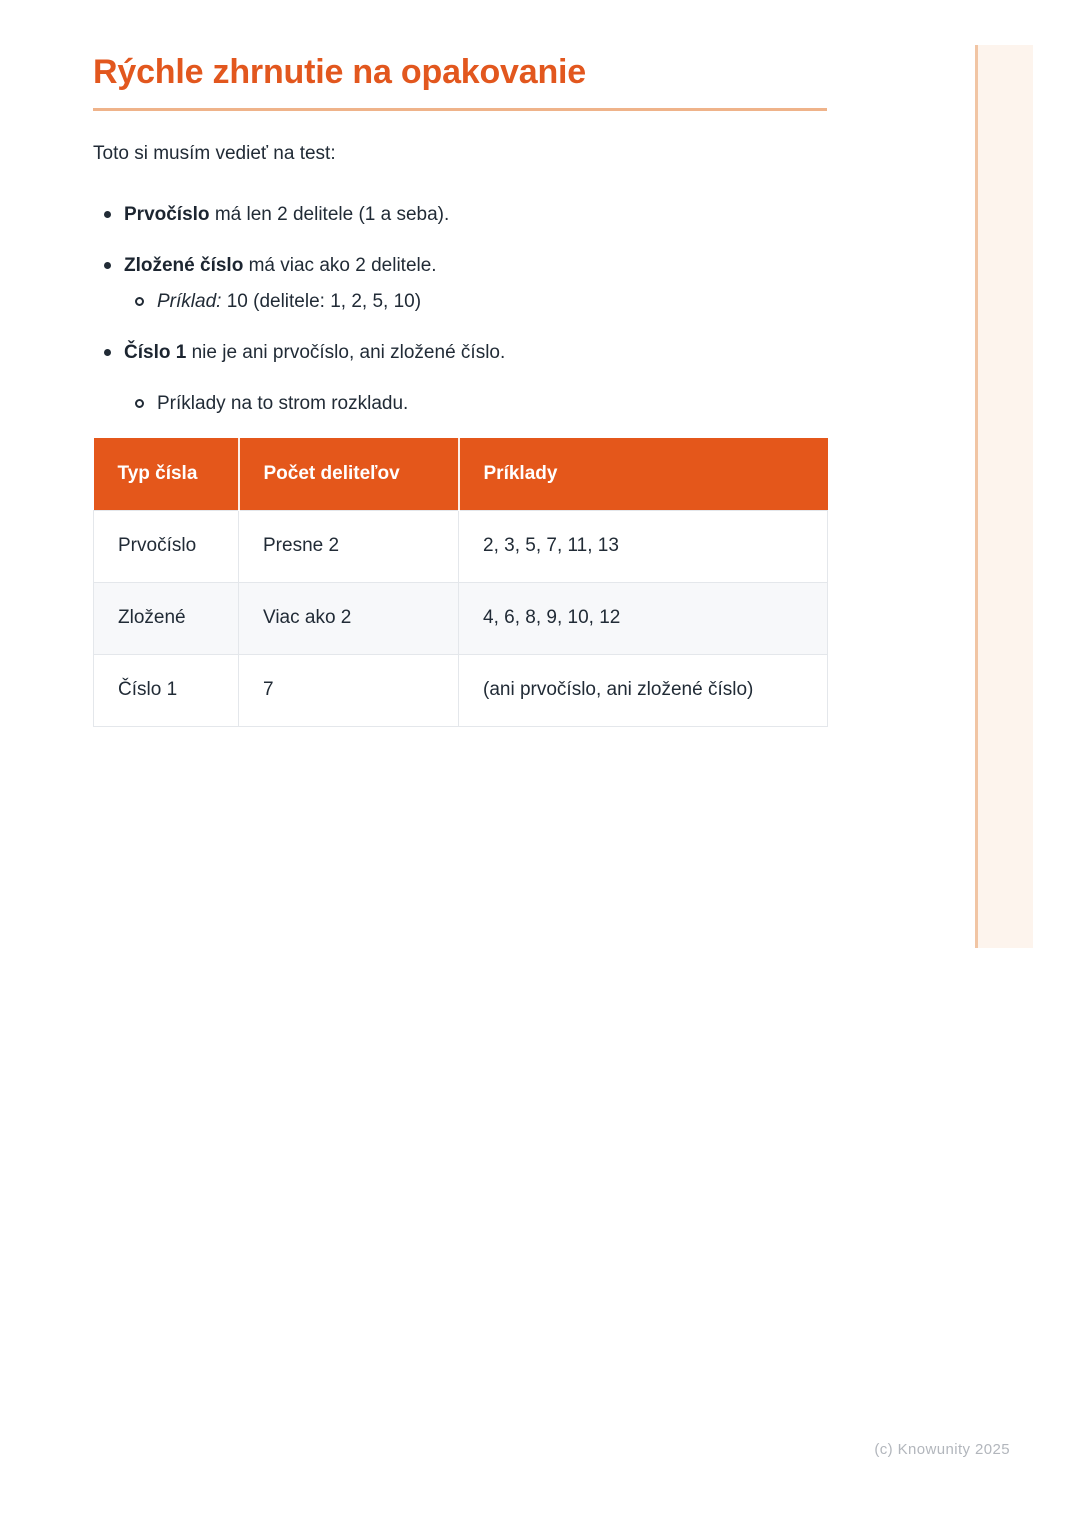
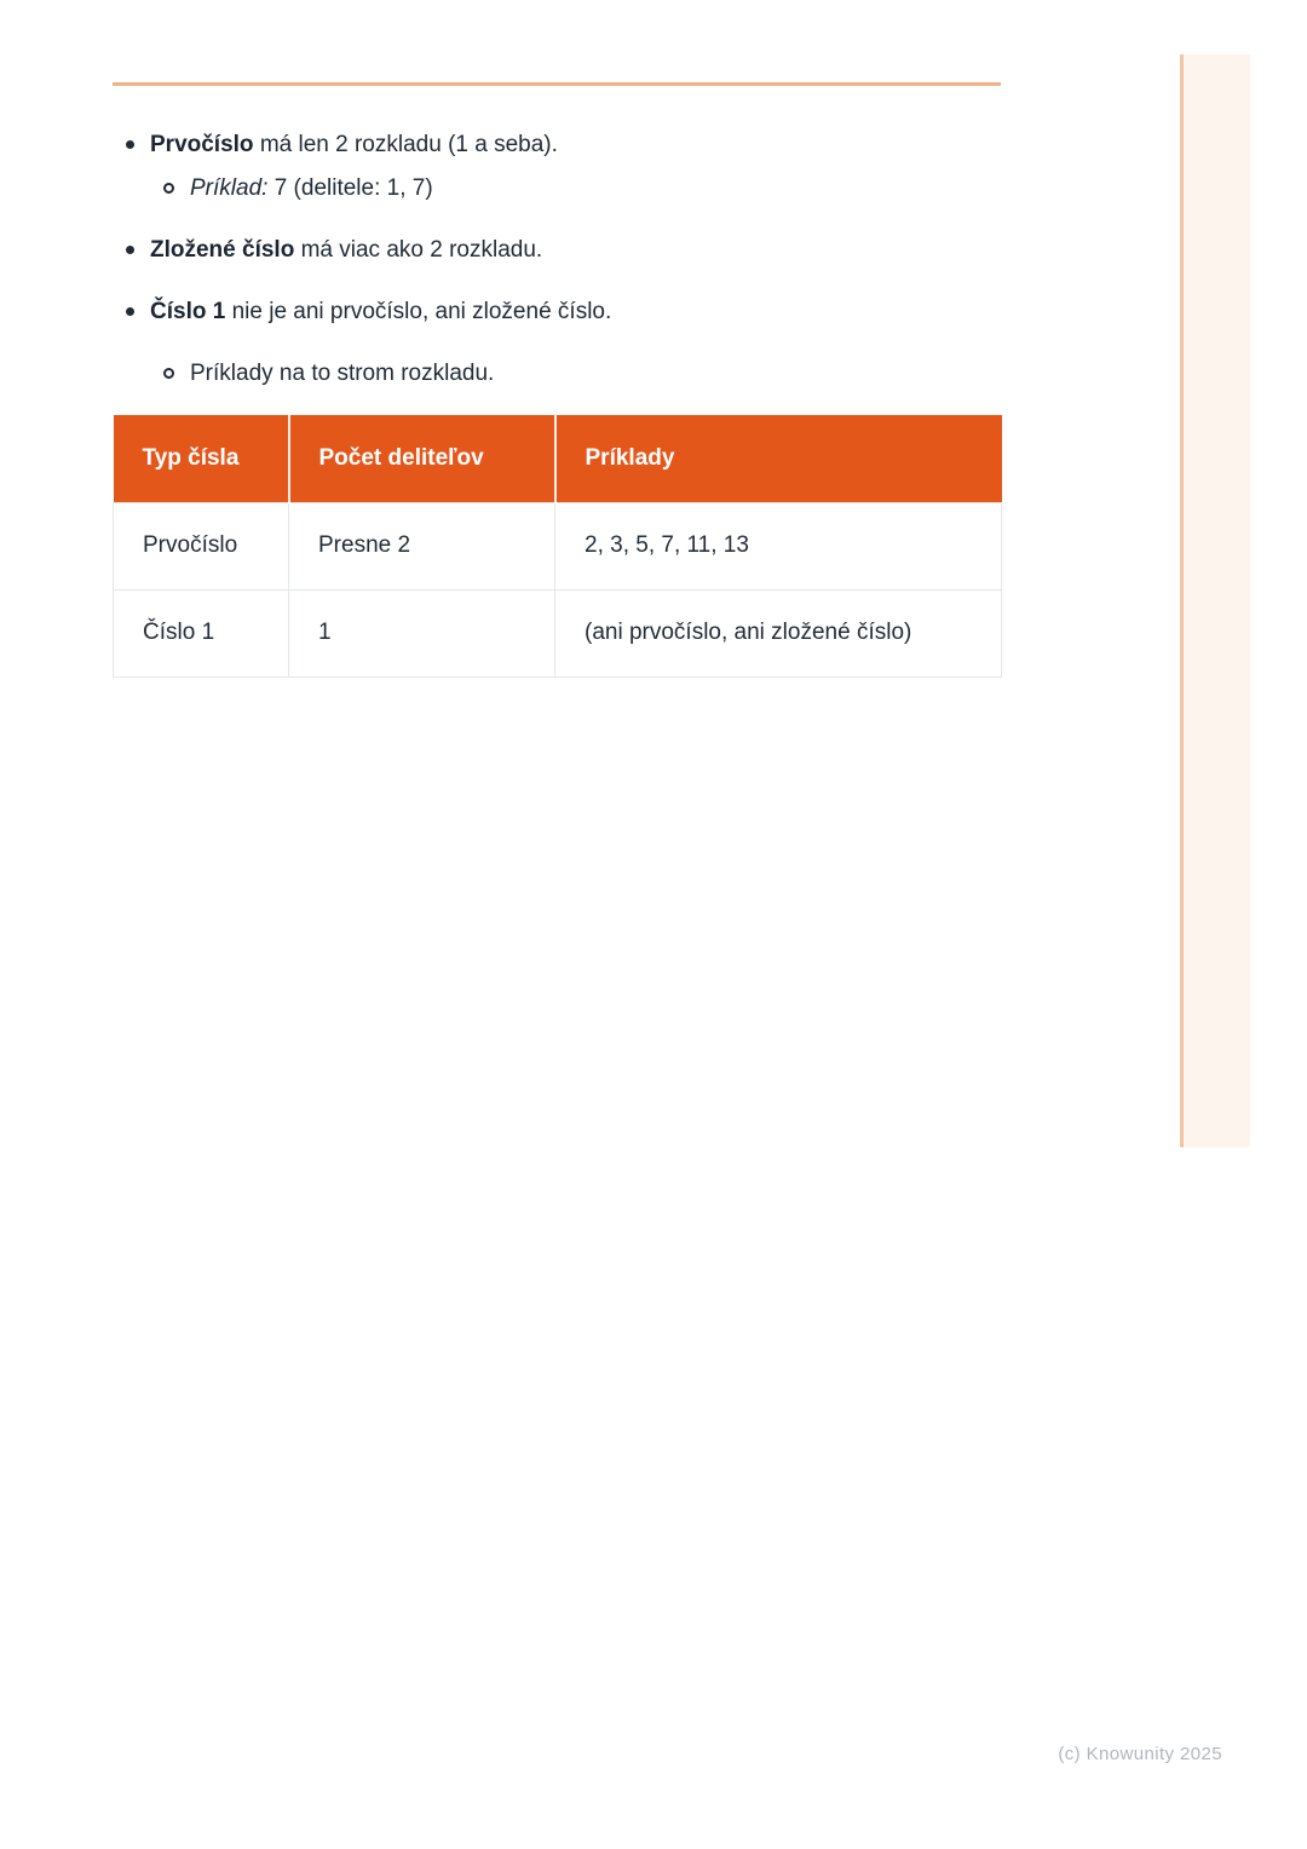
- Rýchle zhrnutie na opakovanie
- Toto si musím vedieť na test:
- Prvočíslo má len 2 delitele (1 a seba).
+ Prvočíslo má len 2 rozkladu (1 a seba).
+ Príklad: 7 (delitele: 1, 7)
- Zložené číslo má viac ako 2 delitele.
+ Zložené číslo má viac ako 2 rozkladu.
- Príklad: 10 (delitele: 1, 2, 5, 10)
  Číslo 1 nie je ani prvočíslo, ani zložené číslo.
  Príklady na to strom rozkladu.
  Typ čísla	Počet deliteľov	Príklady
  Prvočíslo	Presne 2	2, 3, 5, 7, 11, 13
- Zložené	Viac ako 2	4, 6, 8, 9, 10, 12
- Číslo 1	7	(ani prvočíslo, ani zložené číslo)
+ Číslo 1	1	(ani prvočíslo, ani zložené číslo)
  (c) Knowunity 2025
